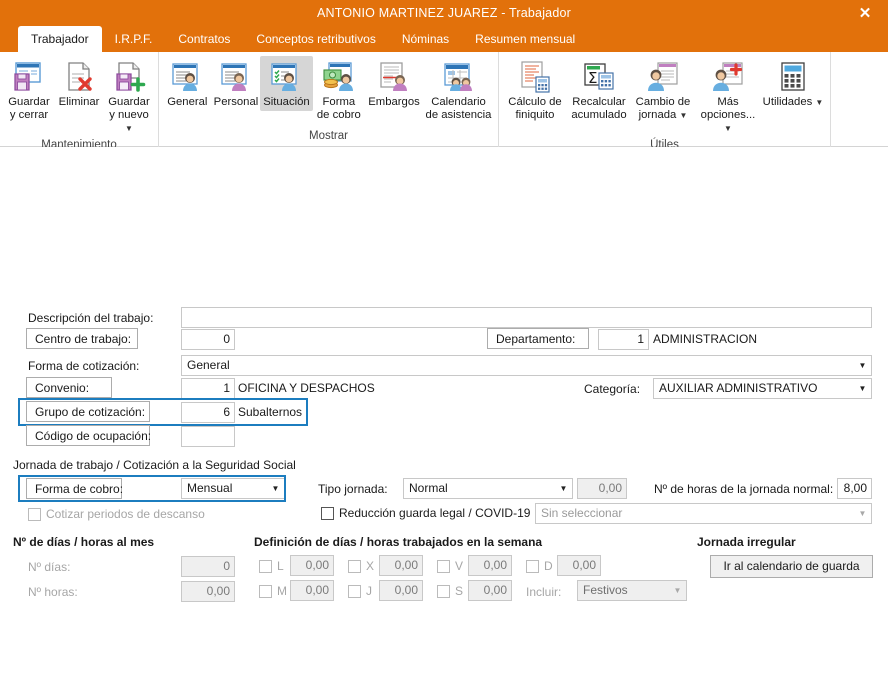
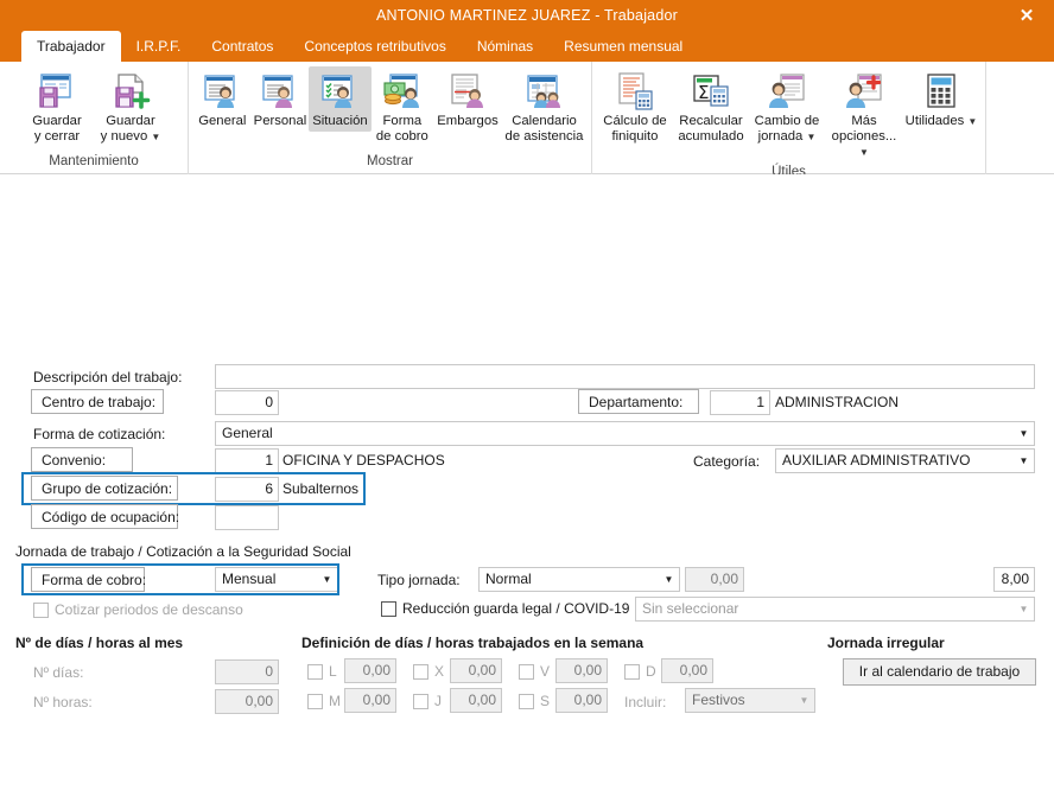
  ANTONIO MARTINEZ JUAREZ - Trabajador
  ✕
  Trabajador
  I.R.P.F.
  Contratos
  Conceptos retributivos
  Nóminas
  Resumen mensual
  Guardar
  y cerrar
- Eliminar
  Guardar
  y nuevo ▼
  Mantenimiento
  General
  Personal
  Situación
  Forma
  de cobro
  Embargos
  Calendario
  de asistencia
  Mostrar
  Cálculo de
  finiquito
  Σ
  Recalcular
  acumulado
  Cambio de
  jornada ▼
  Más
  opciones... ▼
  Utilidades ▼
  Útiles
  Descripción del trabajo:
  Centro de trabajo:
  0
  Departamento:
  1
  ADMINISTRACION
  Forma de cotización:
  General
  ▼
  Convenio:
  1
  OFICINA Y DESPACHOS
  Categoría:
  AUXILIAR ADMINISTRATIVO
  ▼
  Grupo de cotización:
  6
  Subalternos
  Código de ocupación:
  Jornada de trabajo / Cotización a la Seguridad Social
  Forma de cobro:
  Mensual
  ▼
  Cotizar periodos de descanso
  Tipo jornada:
  Normal
  ▼
  0,00
- Nº de horas de la jornada normal:
  8,00
  Reducción guarda legal / COVID-19
  Sin seleccionar
  ▼
  Nº de días / horas al mes
  Nº días:
  0
  Nº horas:
  0,00
  Definición de días / horas trabajados en la semana
  L
  0,00
  M
  0,00
  X
  0,00
  J
  0,00
  V
  0,00
  S
  0,00
  D
  0,00
  Incluir:
  Festivos
  ▼
  Jornada irregular
- Ir al calendario de guarda
+ Ir al calendario de trabajo
